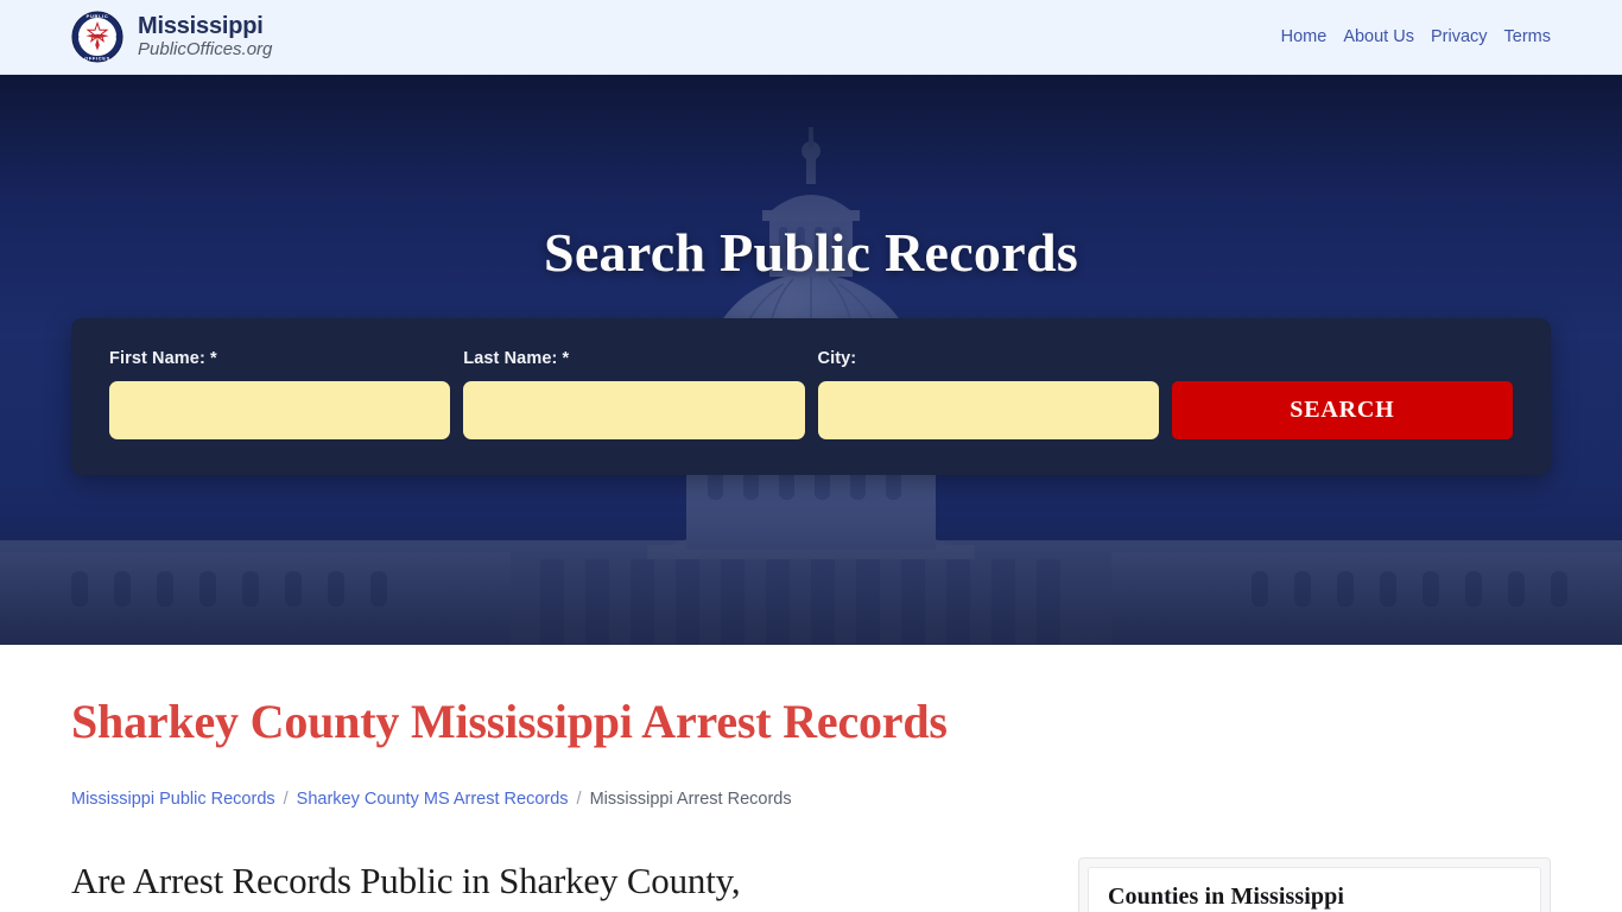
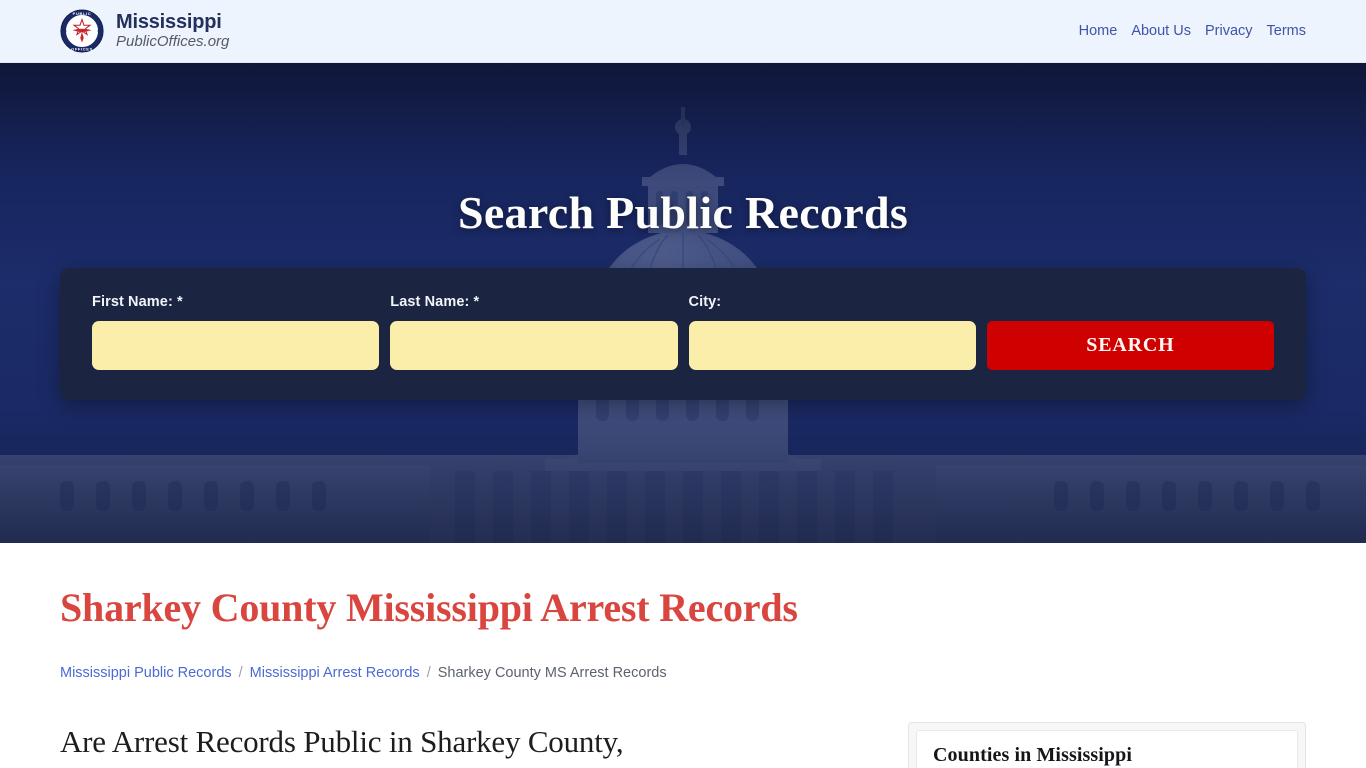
  Mississippi
  PublicOffices.org
  Home
  About Us
  Privacy
  Terms
  Search Public Records
  First Name: *
  Last Name: *
  City:
  SEARCH
  Sharkey County Mississippi Arrest Records
  Mississippi Public Records
  /
- Sharkey County MS Arrest Records
+ Mississippi Arrest Records
  /
- Mississippi Arrest Records
+ Sharkey County MS Arrest Records
  Are Arrest Records Public in Sharkey County,
  Counties in Mississippi
